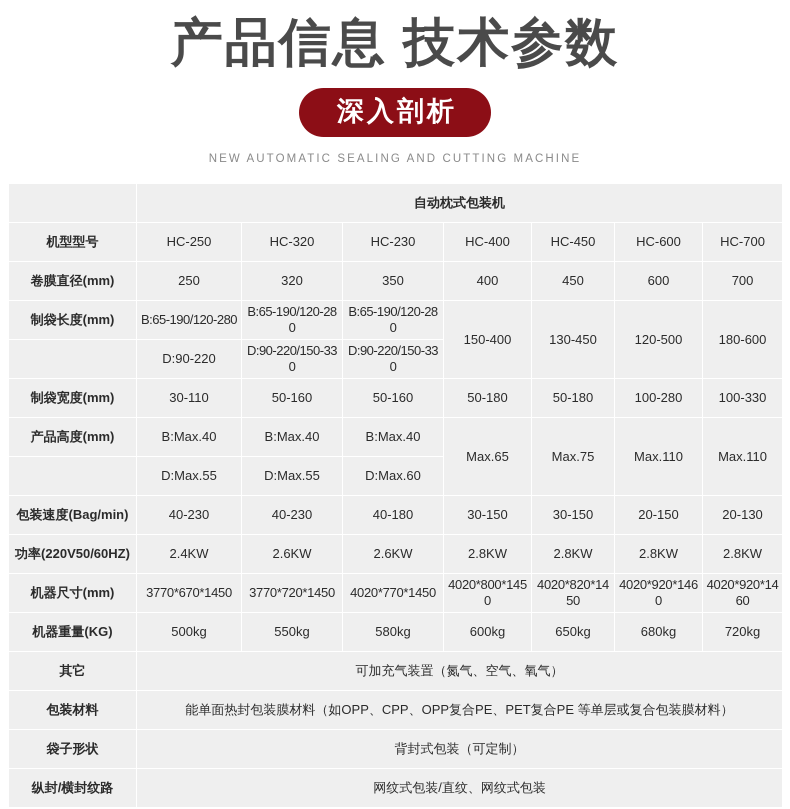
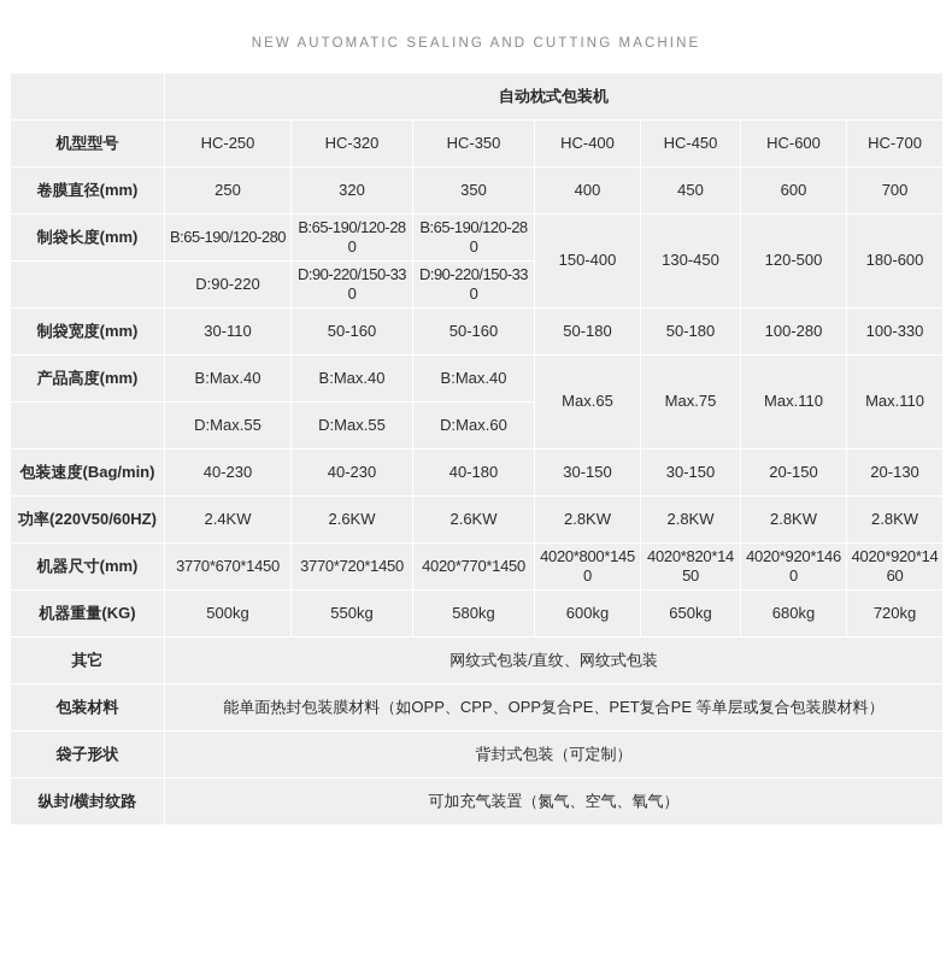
- 产品信息 技术参数
- 深入剖析
  NEW AUTOMATIC SEALING AND CUTTING MACHINE
  	自动枕式包装机
- 机型型号	HC-250	HC-320	HC-230	HC-400	HC-450	HC-600	HC-700
+ 机型型号	HC-250	HC-320	HC-350	HC-400	HC-450	HC-600	HC-700
  卷膜直径(mm)	250	320	350	400	450	600	700
  制袋长度(mm)	B:65-190/120-280	B:65-190/120-280	B:65-190/120-280	150-400	130-450	120-500	180-600
  	D:90-220	D:90-220/150-330	D:90-220/150-330
  制袋宽度(mm)	30-110	50-160	50-160	50-180	50-180	100-280	100-330
  产品高度(mm)	B:Max.40	B:Max.40	B:Max.40	Max.65	Max.75	Max.110	Max.110
  	D:Max.55	D:Max.55	D:Max.60
  包装速度(Bag/min)	40-230	40-230	40-180	30-150	30-150	20-150	20-130
  功率(220V50/60HZ)	2.4KW	2.6KW	2.6KW	2.8KW	2.8KW	2.8KW	2.8KW
  机器尺寸(mm)	3770*670*1450	3770*720*1450	4020*770*1450	4020*800*1450	4020*820*1450	4020*920*1460	4020*920*1460
  机器重量(KG)	500kg	550kg	580kg	600kg	650kg	680kg	720kg
- 其它	可加充气装置（氮气、空气、氧气）
+ 其它	网纹式包装/直纹、网纹式包装
  包装材料	能单面热封包装膜材料（如OPP、CPP、OPP复合PE、PET复合PE 等单层或复合包装膜材料）
  袋子形状	背封式包装（可定制）
- 纵封/横封纹路	网纹式包装/直纹、网纹式包装
+ 纵封/横封纹路	可加充气装置（氮气、空气、氧气）
